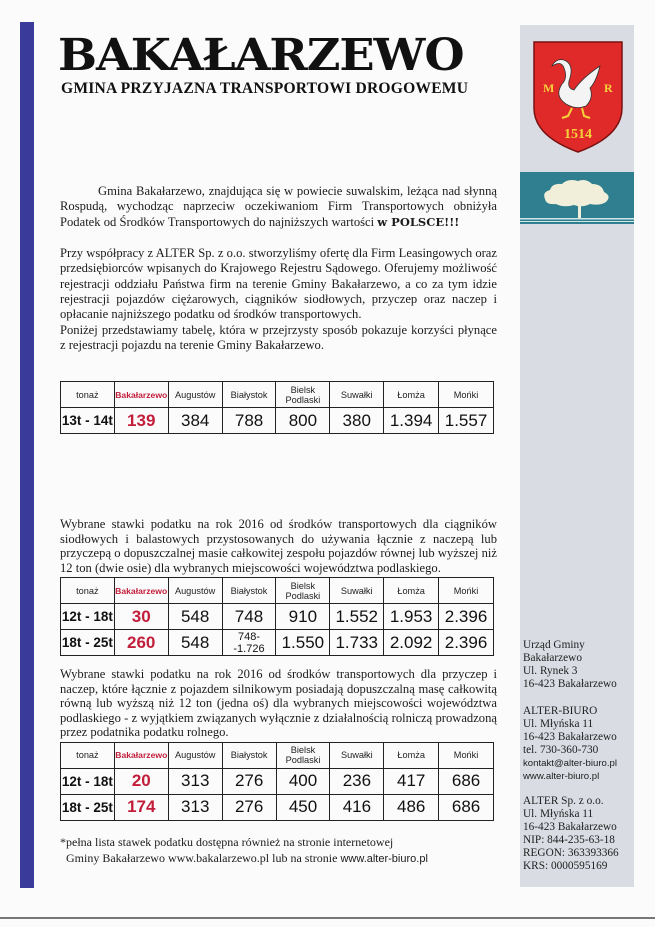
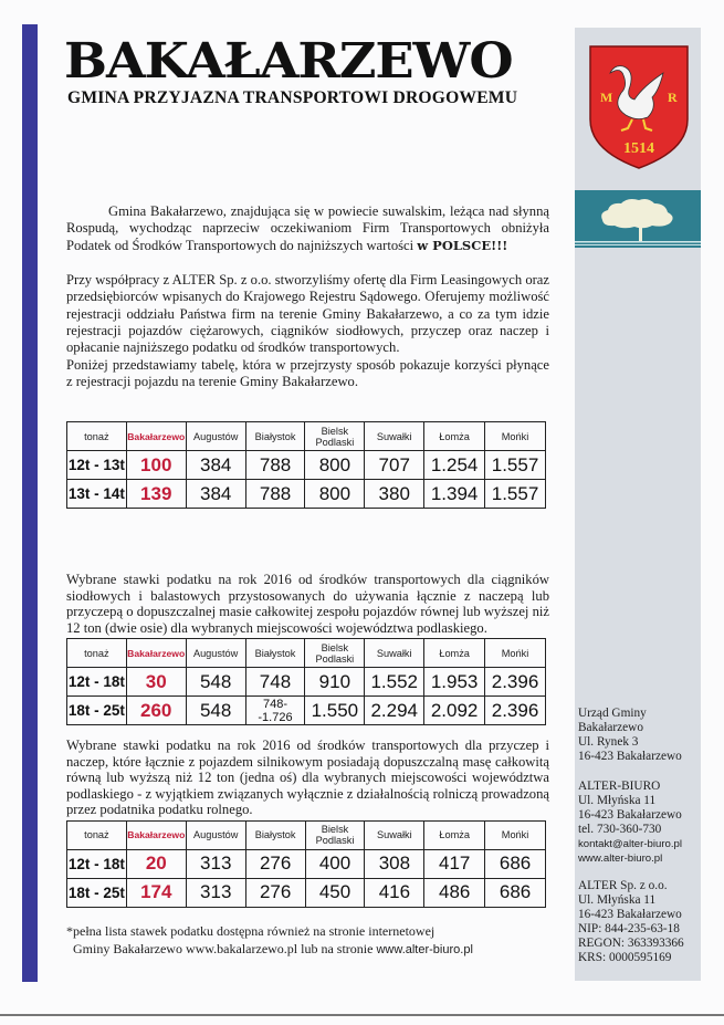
  M
  R
  1514
  BAKAŁARZEWO
  GMINA PRZYJAZNA TRANSPORTOWI DROGOWEMU
  Gmina Bakałarzewo, znajdująca się w powiecie suwalskim, leżąca nad słynną Rospudą, wychodząc naprzeciw oczekiwaniom Firm Transportowych obniżyła Podatek od Środków Transportowych do najniższych wartości w POLSCE!!!
  Przy współpracy z ALTER Sp. z o.o. stworzyliśmy ofertę dla Firm Leasingowych oraz przedsiębiorców wpisanych do Krajowego Rejestru Sądowego. Oferujemy możliwość rejestracji oddziału Państwa firm na terenie Gminy Bakałarzewo, a co za tym idzie rejestracji pojazdów ciężarowych, ciągników siodłowych, przyczep oraz naczep i opłacanie najniższego podatku od środków transportowych.
  Poniżej przedstawiamy tabelę, która w przejrzysty sposób pokazuje korzyści płynące z rejestracji pojazdu na terenie Gminy Bakałarzewo.
  tonaż	Bakałarzewo	Augustów	Białystok	Bielsk Podlaski	Suwałki	Łomża	Mońki
+ 12t - 13t	100	384	788	800	707	1.254	1.557
  13t - 14t	139	384	788	800	380	1.394	1.557
  Wybrane stawki podatku na rok 2016 od środków transportowych dla ciągników siodłowych i balastowych przystosowanych do używania łącznie z naczepą lub przyczepą o dopuszczalnej masie całkowitej zespołu pojazdów równej lub wyższej niż 12 ton (dwie osie) dla wybranych miejscowości województwa podlaskiego.
  tonaż	Bakałarzewo	Augustów	Białystok	Bielsk Podlaski	Suwałki	Łomża	Mońki
  12t - 18t	30	548	748	910	1.552	1.953	2.396
- 18t - 25t	260	548	748--1.726	1.550	1.733	2.092	2.396
+ 18t - 25t	260	548	748--1.726	1.550	2.294	2.092	2.396
  Wybrane stawki podatku na rok 2016 od środków transportowych dla przyczep i naczep, które łącznie z pojazdem silnikowym posiadają dopuszczalną masę całkowitą równą lub wyższą niż 12 ton (jedna oś) dla wybranych miejscowości województwa podlaskiego - z wyjątkiem związanych wyłącznie z działalnością rolniczą prowadzoną przez podatnika podatku rolnego.
  tonaż	Bakałarzewo	Augustów	Białystok	Bielsk Podlaski	Suwałki	Łomża	Mońki
- 12t - 18t	20	313	276	400	236	417	686
+ 12t - 18t	20	313	276	400	308	417	686
  18t - 25t	174	313	276	450	416	486	686
  *pełna lista stawek podatku dostępna również na stronie internetowej
  Gminy Bakałarzewo www.bakalarzewo.pl lub na stronie www.alter-biuro.pl
  Urząd Gminy
  Bakałarzewo
  Ul. Rynek 3
  16-423 Bakałarzewo
  ALTER-BIURO
  Ul. Młyńska 11
  16-423 Bakałarzewo
  tel. 730-360-730
  kontakt@alter-biuro.pl
  www.alter-biuro.pl
  ALTER Sp. z o.o.
  Ul. Młyńska 11
  16-423 Bakałarzewo
  NIP: 844-235-63-18
  REGON: 363393366
  KRS: 0000595169
